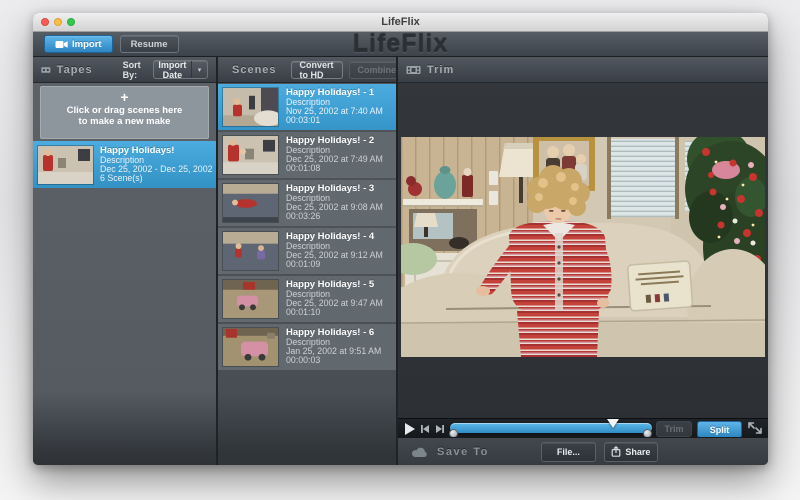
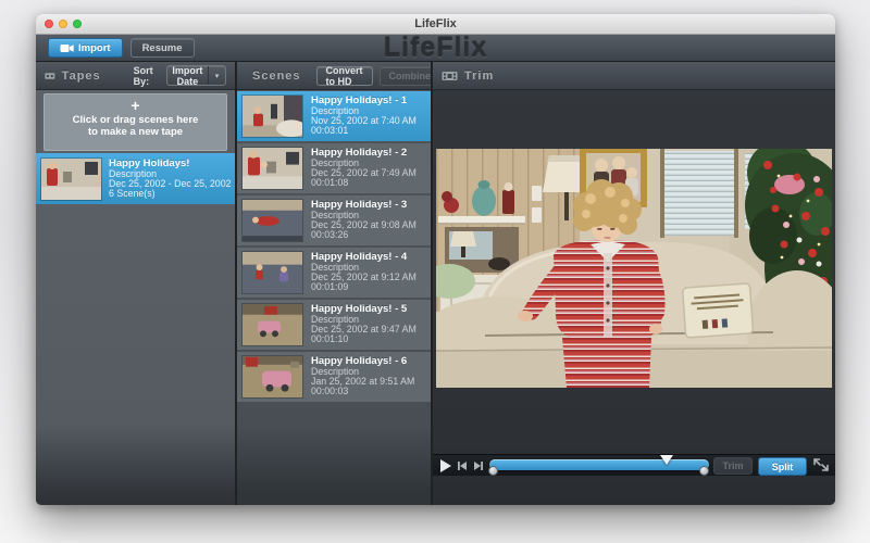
  LifeFlix
  Import
  Resume
  LifeFlix
  Tapes
  Sort By:
  Import Date
  +
  Click or drag scenes here
- to make a new make
+ to make a new tape
  Happy Holidays!
  Description
  Dec 25, 2002 - Dec 25, 2002
  6 Scene(s)
  Scenes
  Convert to HD
  Combine
  Happy Holidays! - 1
  Description
  Nov 25, 2002 at 7:40 AM
  00:03:01
  Happy Holidays! - 2
  Description
  Dec 25, 2002 at 7:49 AM
  00:01:08
  Happy Holidays! - 3
  Description
  Dec 25, 2002 at 9:08 AM
  00:03:26
  Happy Holidays! - 4
  Description
  Dec 25, 2002 at 9:12 AM
  00:01:09
  Happy Holidays! - 5
  Description
  Dec 25, 2002 at 9:47 AM
  00:01:10
  Happy Holidays! - 6
  Description
  Jan 25, 2002 at 9:51 AM
  00:00:03
  Trim
  Trim
  Split
- Save To
- File...
- Share
